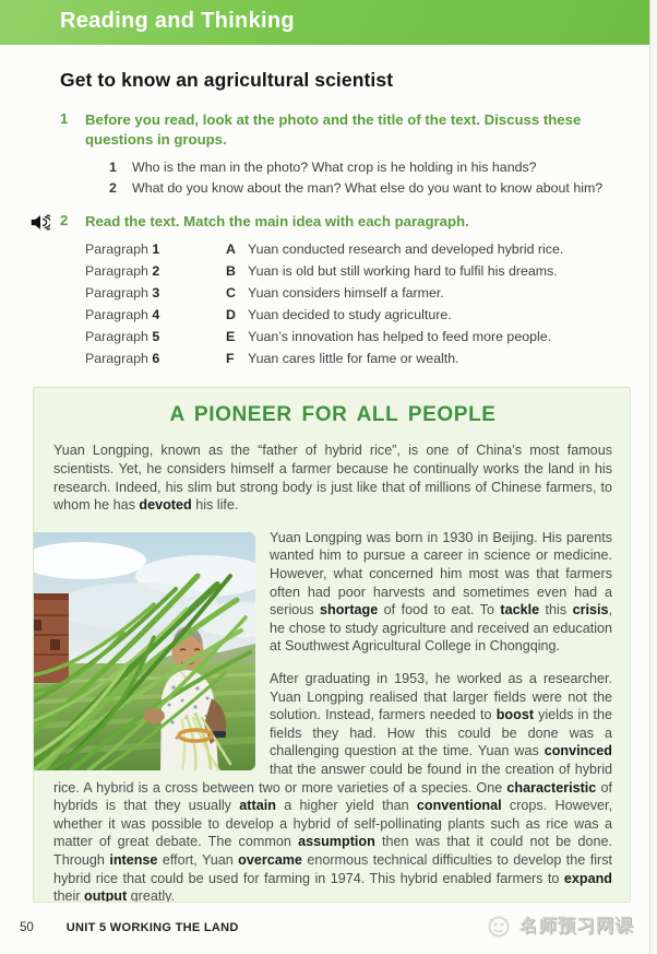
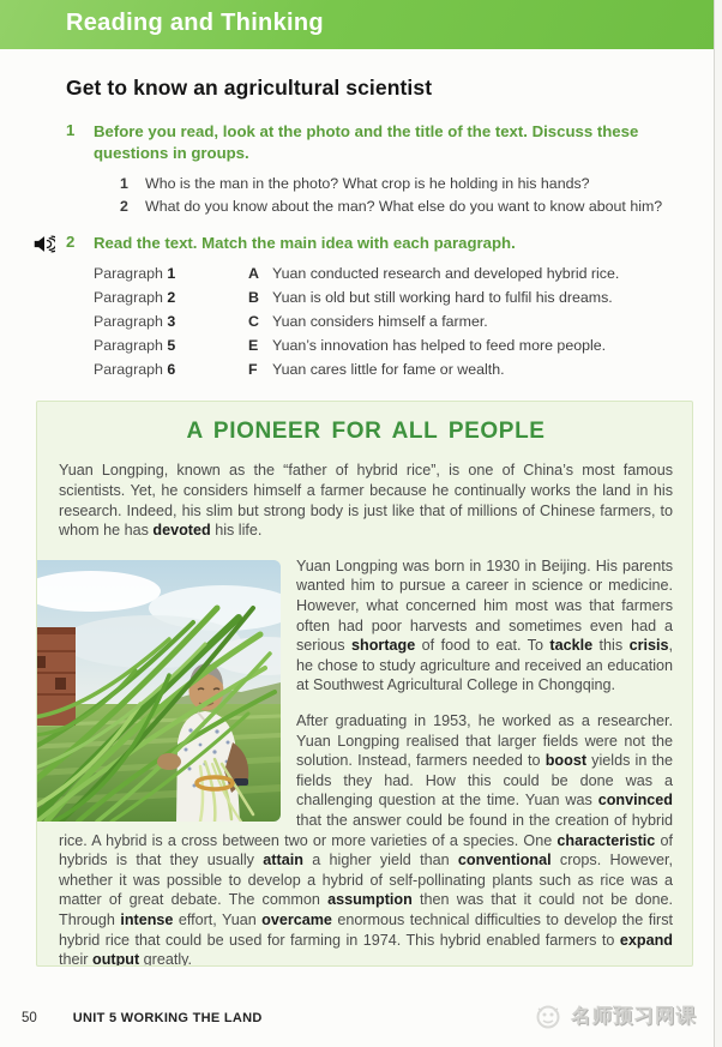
  Reading and Thinking
  Get to know an agricultural scientist
  1
  Before you read, look at the photo and the title of the text. Discuss these questions in groups.
  1
  Who is the man in the photo? What crop is he holding in his hands?
  2
  What do you know about the man? What else do you want to know about him?
  2
  Read the text. Match the main idea with each paragraph.
  Paragraph 1
  A
  Yuan conducted research and developed hybrid rice.
  Paragraph 2
  B
  Yuan is old but still working hard to fulfil his dreams.
  Paragraph 3
  C
  Yuan considers himself a farmer.
- Paragraph 4
- D
- Yuan decided to study agriculture.
  Paragraph 5
  E
  Yuan’s innovation has helped to feed more people.
  Paragraph 6
  F
  Yuan cares little for fame or wealth.
  A PIONEER FOR ALL PEOPLE
  Yuan Longping, known as the “father of hybrid rice”, is one of China’s most famous scientists. Yet, he considers himself a farmer because he continually works the land in his research. Indeed, his slim but strong body is just like that of millions of Chinese farmers, to whom he has devoted his life.
  Yuan Longping was born in 1930 in Beijing. His parents wanted him to pursue a career in science or medicine. However, what concerned him most was that farmers often had poor harvests and sometimes even had a serious shortage of food to eat. To tackle this crisis, he chose to study agriculture and received an education at Southwest Agricultural College in Chongqing.
  After graduating in 1953, he worked as a researcher. Yuan Longping realised that larger fields were not the solution. Instead, farmers needed to boost yields in the fields they had. How this could be done was a challenging question at the time. Yuan was convinced that the answer could be found in the creation of hybrid rice. A hybrid is a cross between two or more varieties of a species. One characteristic of hybrids is that they usually attain a higher yield than conventional crops. However, whether it was possible to develop a hybrid of self-pollinating plants such as rice was a matter of great debate. The common assumption then was that it could not be done. Through intense effort, Yuan overcame enormous technical difficulties to develop the first hybrid rice that could be used for farming in 1974. This hybrid enabled farmers to expand their output greatly.
  50
  UNIT 5 WORKING THE LAND
  名师预习网课
